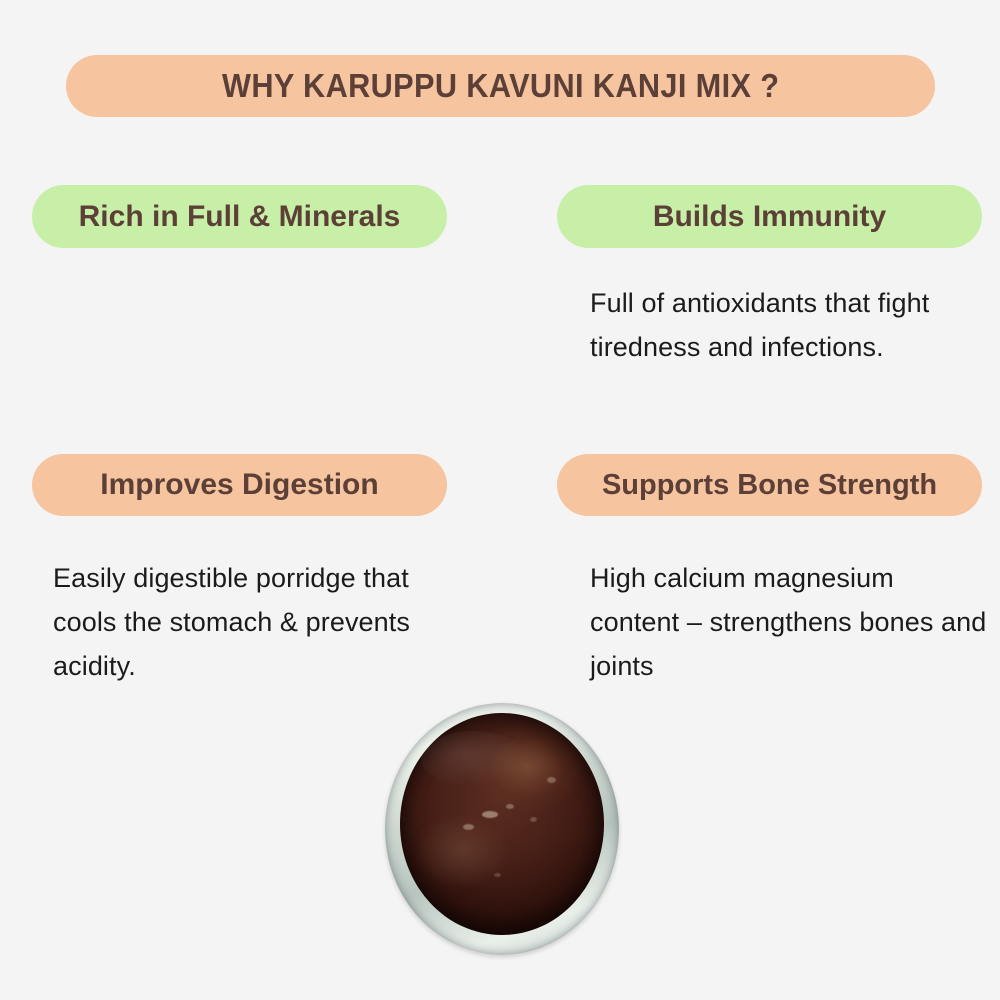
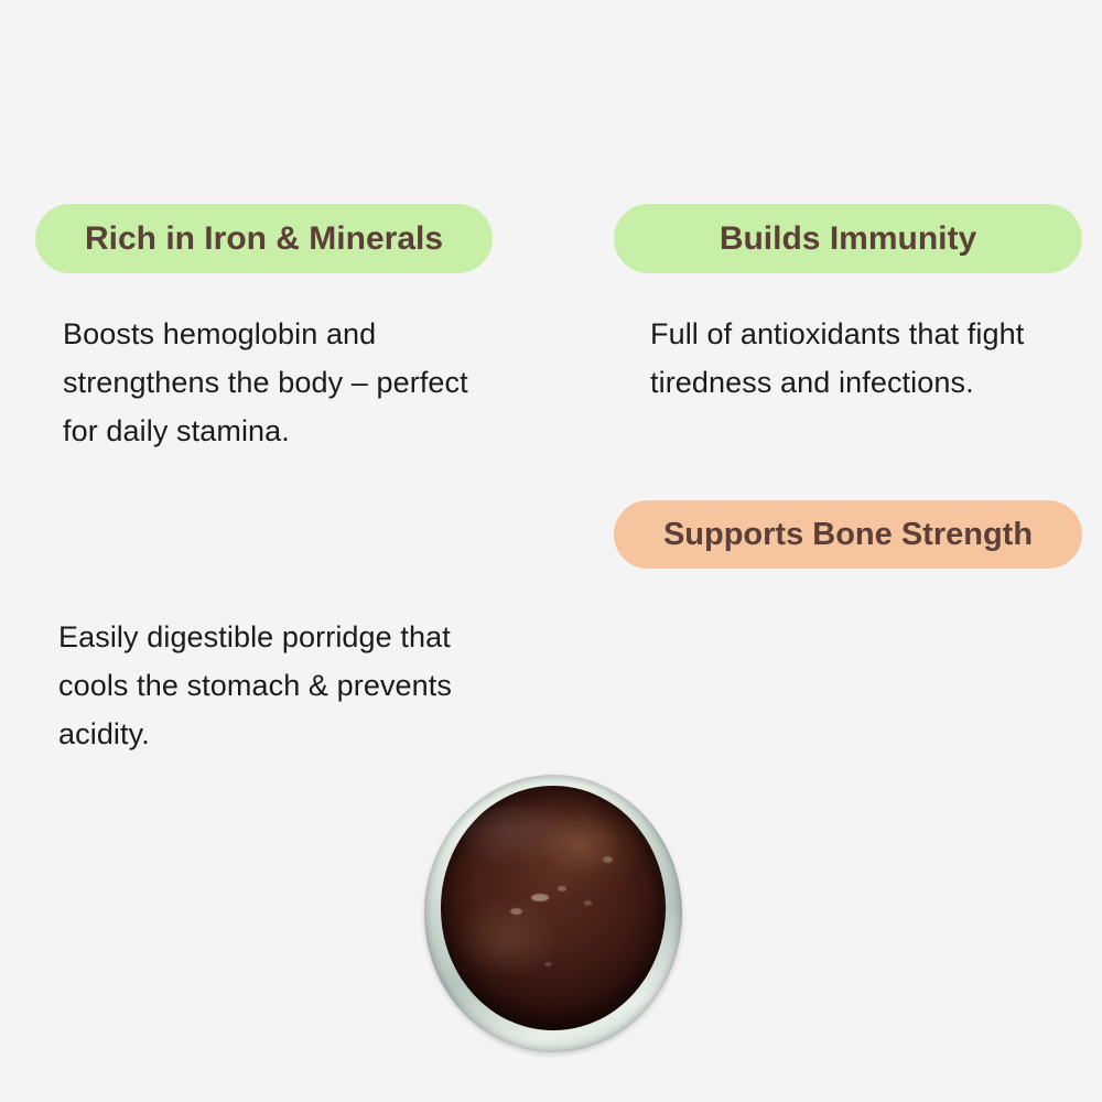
- WHY KARUPPU KAVUNI KANJI MIX ?
- Rich in Full & Minerals
+ Rich in Iron & Minerals
+ Boosts hemoglobin and strengthens the body – perfect for daily stamina.
  Builds Immunity
  Full of antioxidants that fight tiredness and infections.
- Improves Digestion
  Easily digestible porridge that cools the stomach & prevents acidity.
  Supports Bone Strength
- High calcium magnesium content – strengthens bones and joints
